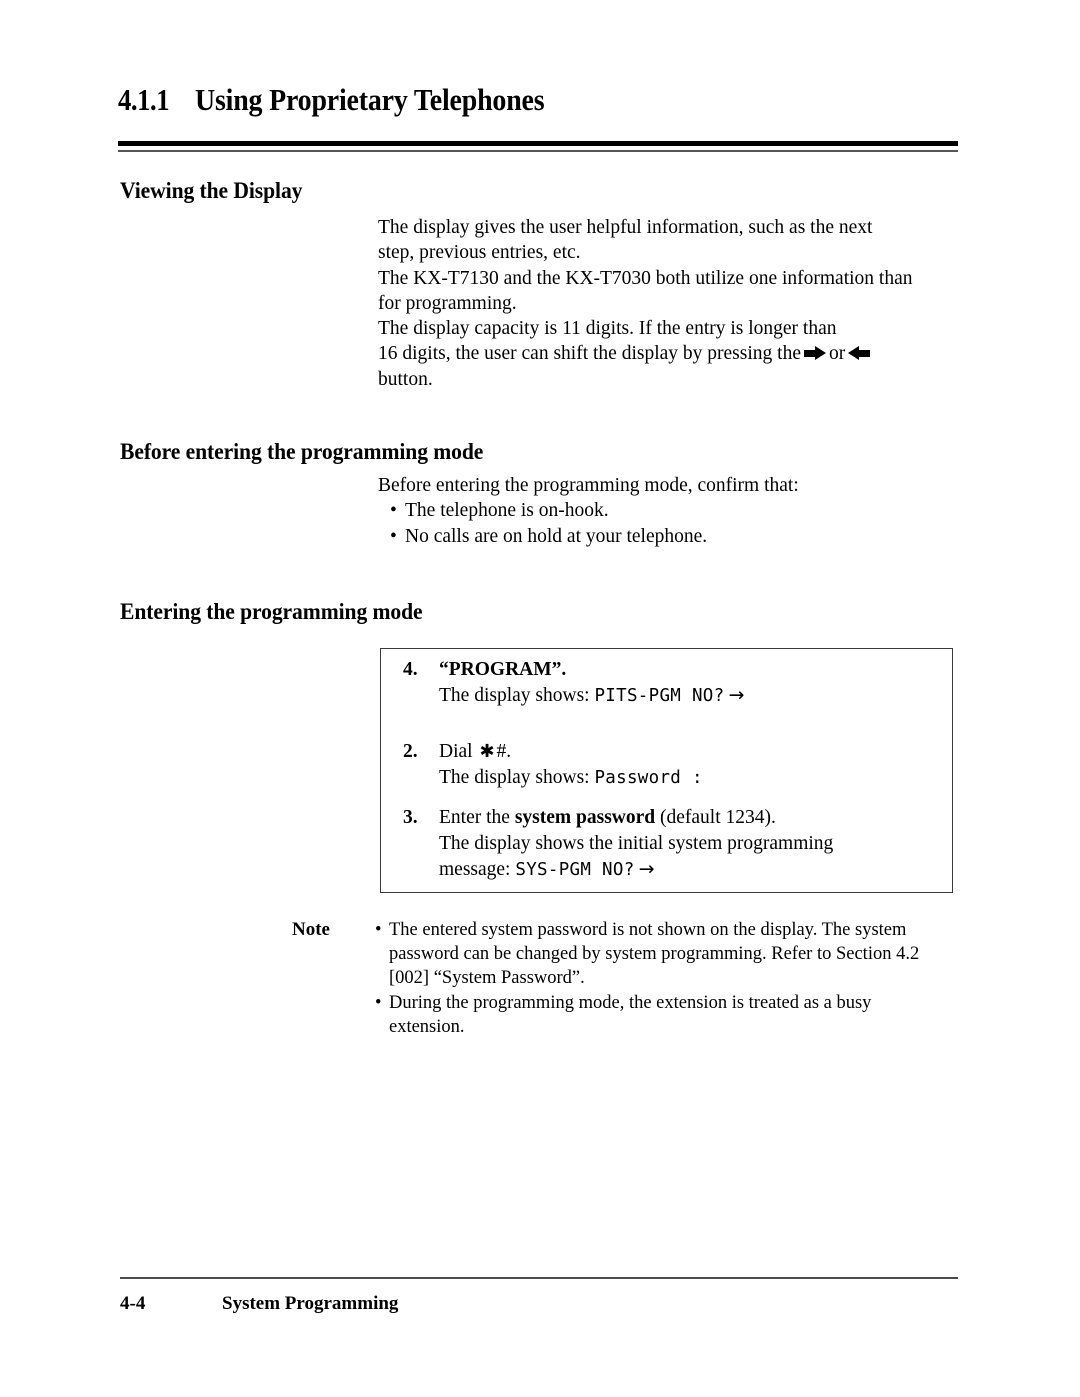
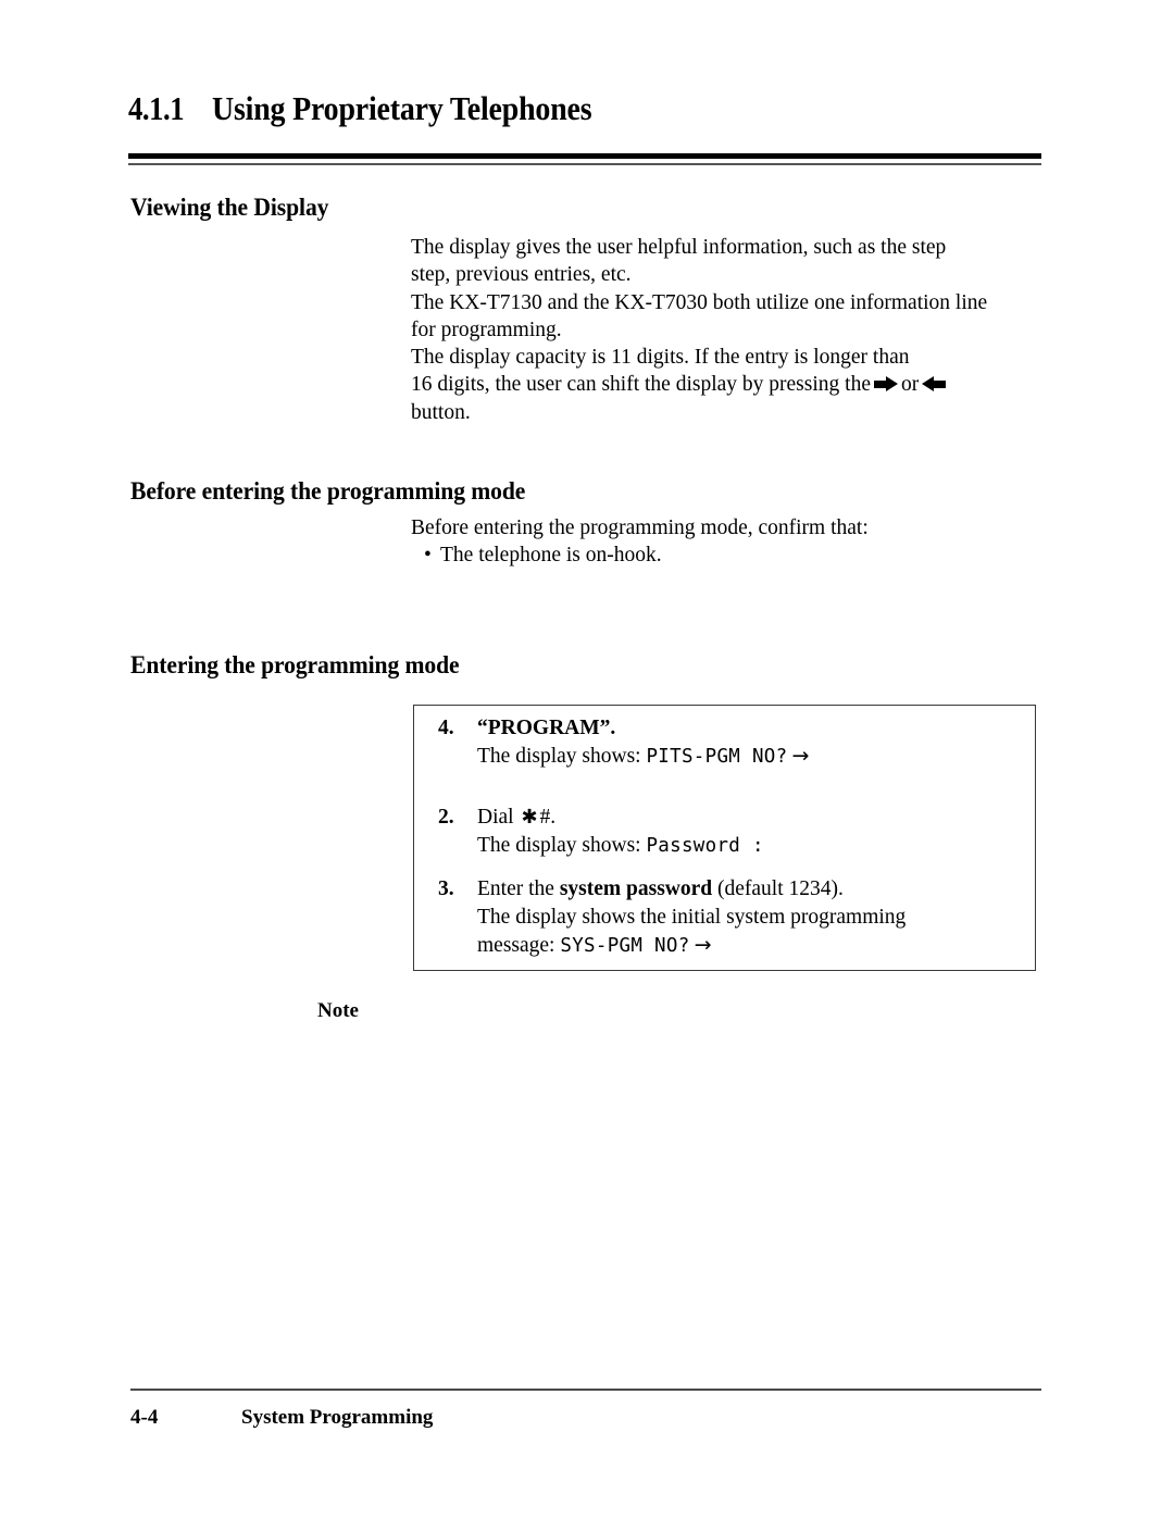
  4.1.1
  Using Proprietary Telephones
  Viewing the Display
- The display gives the user helpful information, such as the next
+ The display gives the user helpful information, such as the step
  step, previous entries, etc.
- The KX-T7130 and the KX-T7030 both utilize one information than
+ The KX-T7130 and the KX-T7030 both utilize one information line
  for programming.
  The display capacity is 11 digits. If the entry is longer than
  16 digits, the user can shift the display by pressing the or
  button.
  Before entering the programming mode
  Before entering the programming mode, confirm that:
  The telephone is on-hook.
- No calls are on hold at your telephone.
  Entering the programming mode
  4.
  “PROGRAM”.
  The display shows: PITS-PGM NO? →
  2.
  Dial ✱#.
  The display shows: Password :
  3.
  Enter the system password (default 1234).
  The display shows the initial system programming
  message: SYS-PGM NO? →
  Note
- The entered system password is not shown on the display. The system
- password can be changed by system programming. Refer to Section 4.2
- [002] “System Password”.
- During the programming mode, the extension is treated as a busy
- extension.
  4-4
  System Programming
